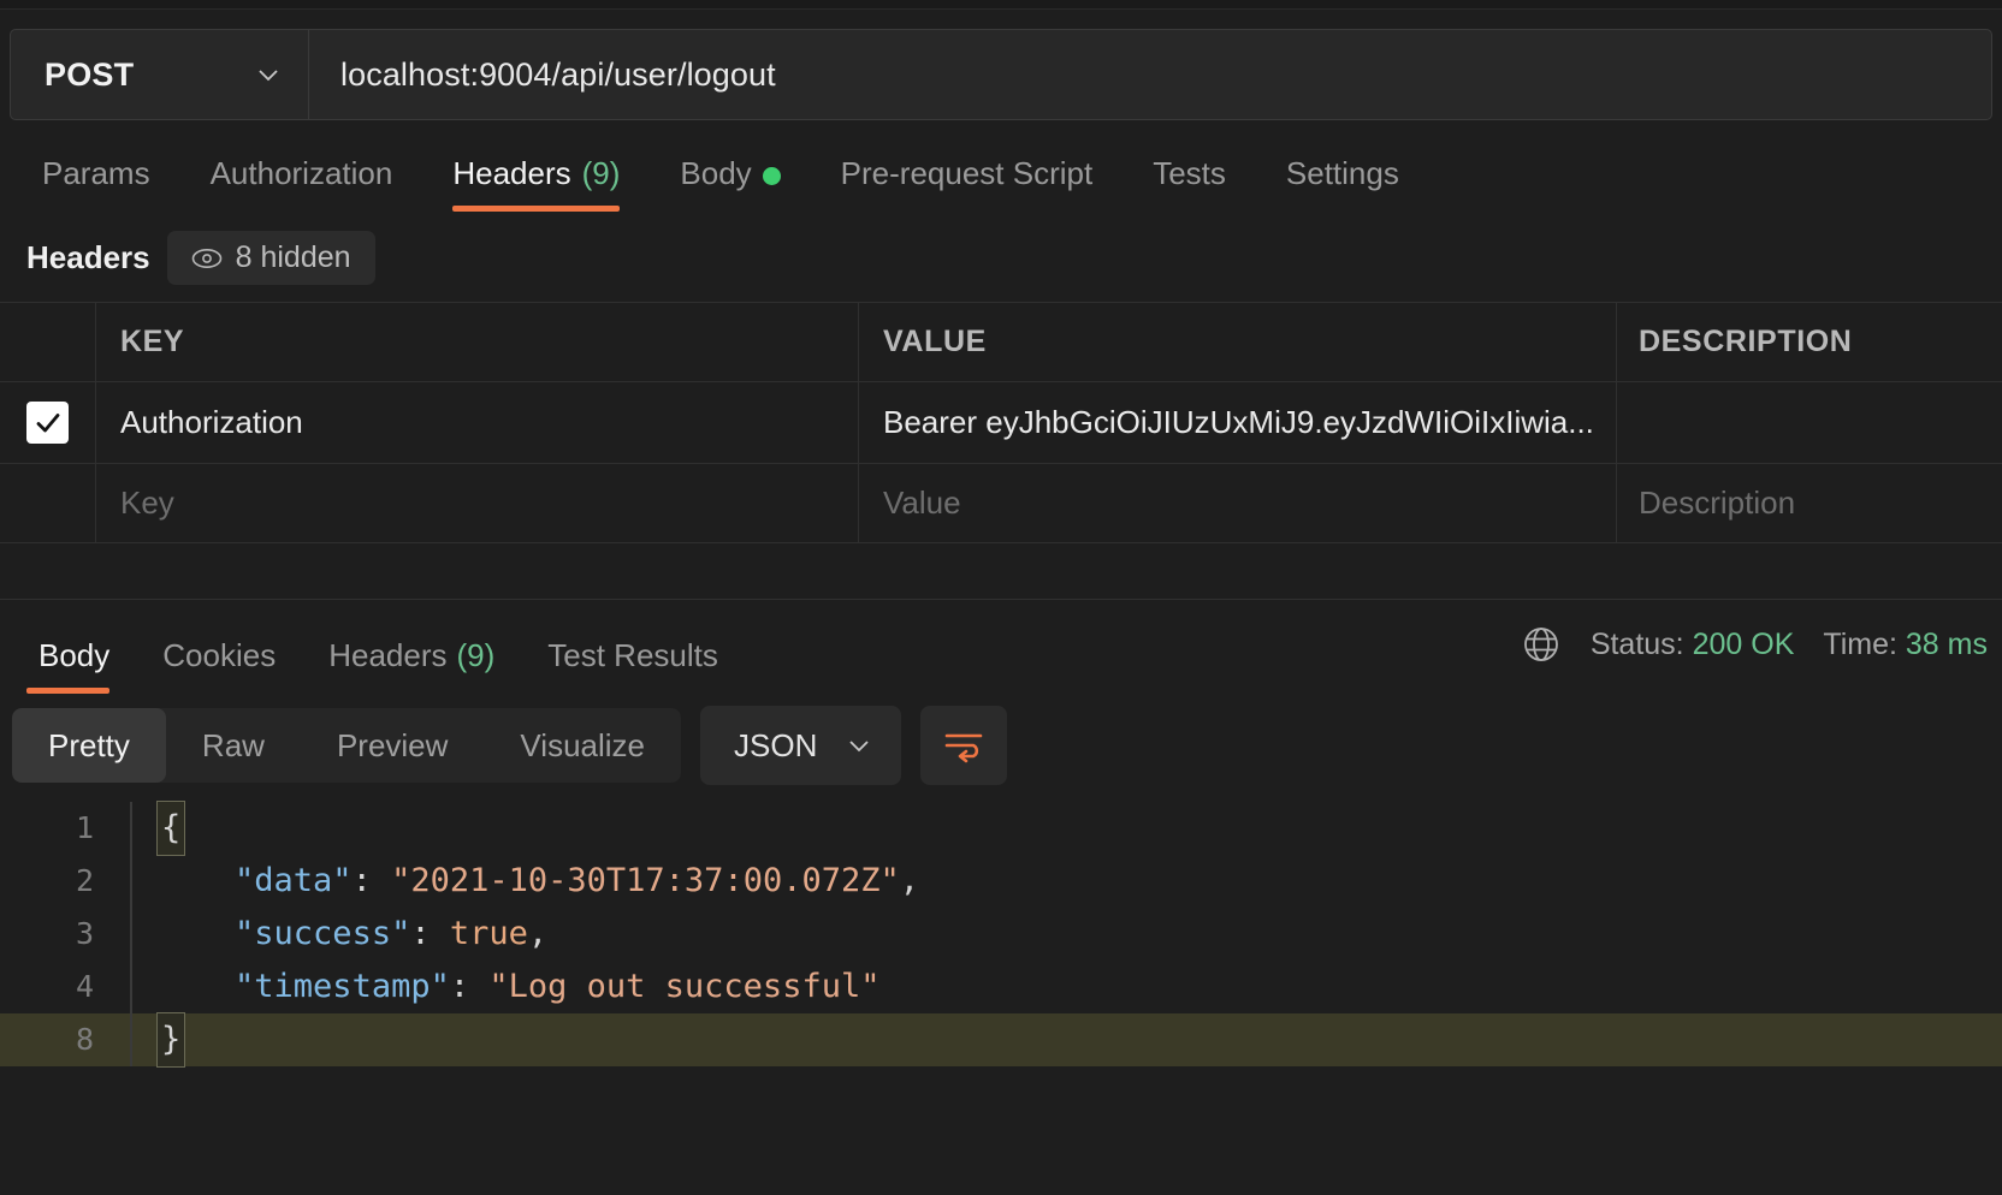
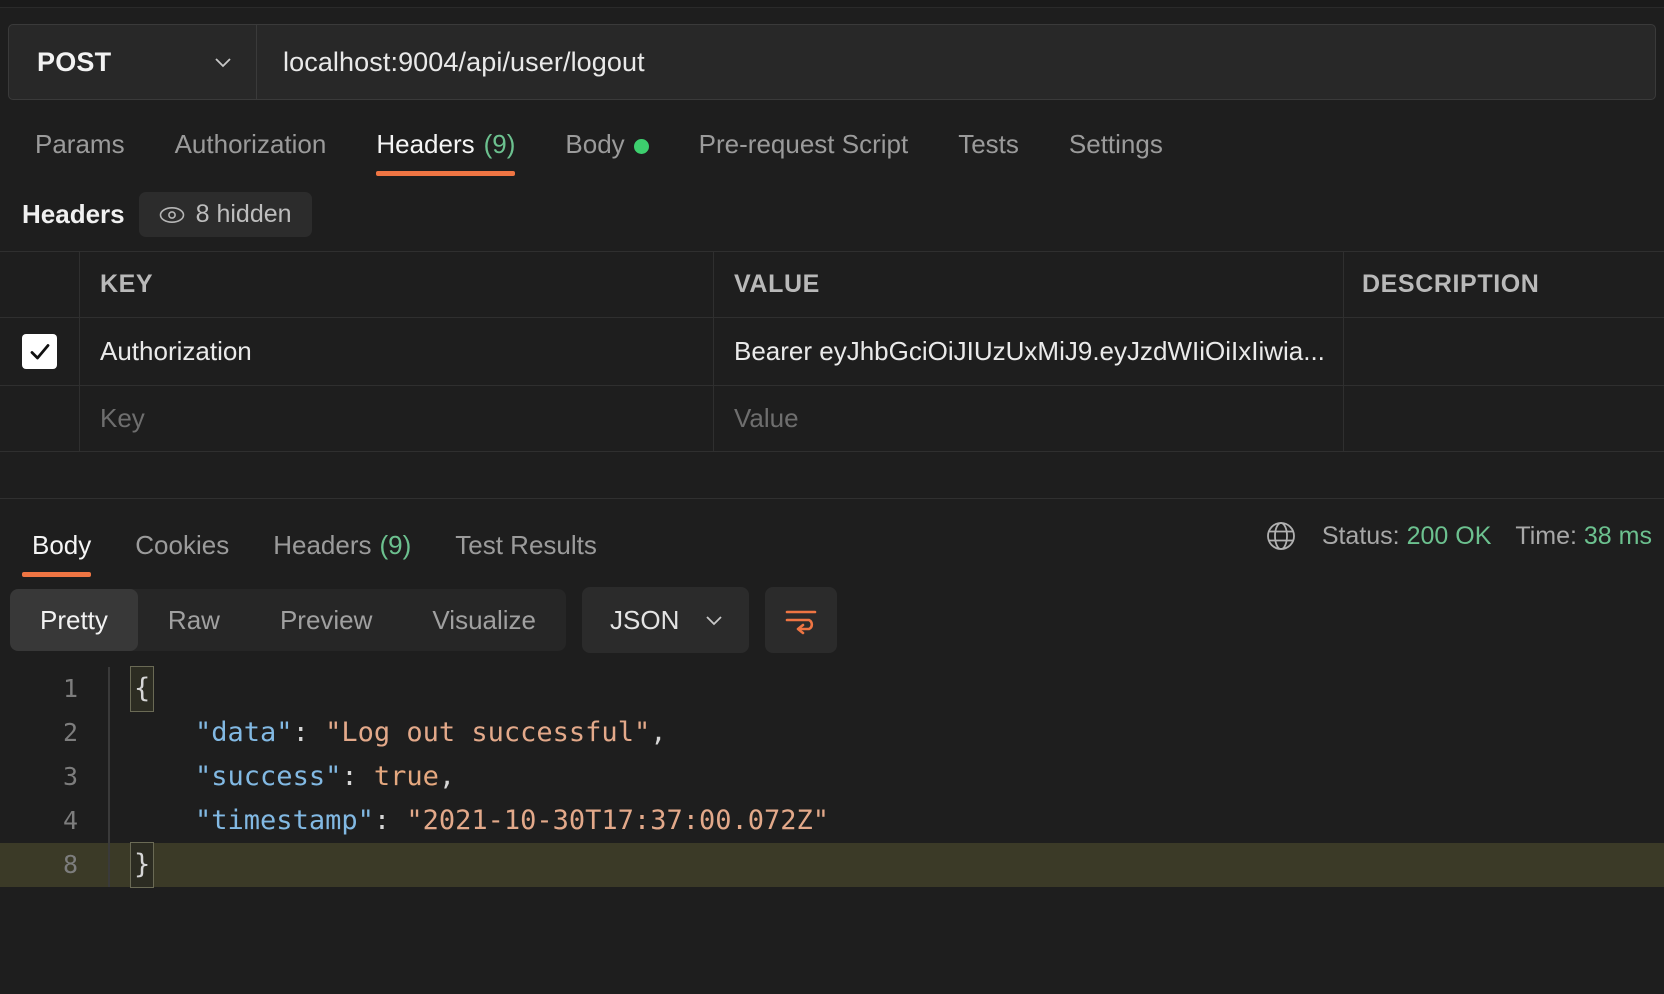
  POST
  localhost:9004/api/user/logout
  Params
  Authorization
  Headers
  (9)
  Body
  Pre-request Script
  Tests
  Settings
  Headers
  8 hidden
  KEY
  VALUE
  DESCRIPTION
  Authorization
  Bearer eyJhbGciOiJIUzUxMiJ9.eyJzdWIiOiIxIiwia...
  Key
  Value
- Description
  Body
  Cookies
  Headers
  (9)
  Test Results
  Status: 200 OK
  Time: 38 ms
  Pretty
  Raw
  Preview
  Visualize
  JSON
  1
  {
  2
- "data": "2021-10-30T17:37:00.072Z",
+ "data": "Log out successful",
  3
  "success": true,
  4
- "timestamp": "Log out successful"
+ "timestamp": "2021-10-30T17:37:00.072Z"
  8
  }
